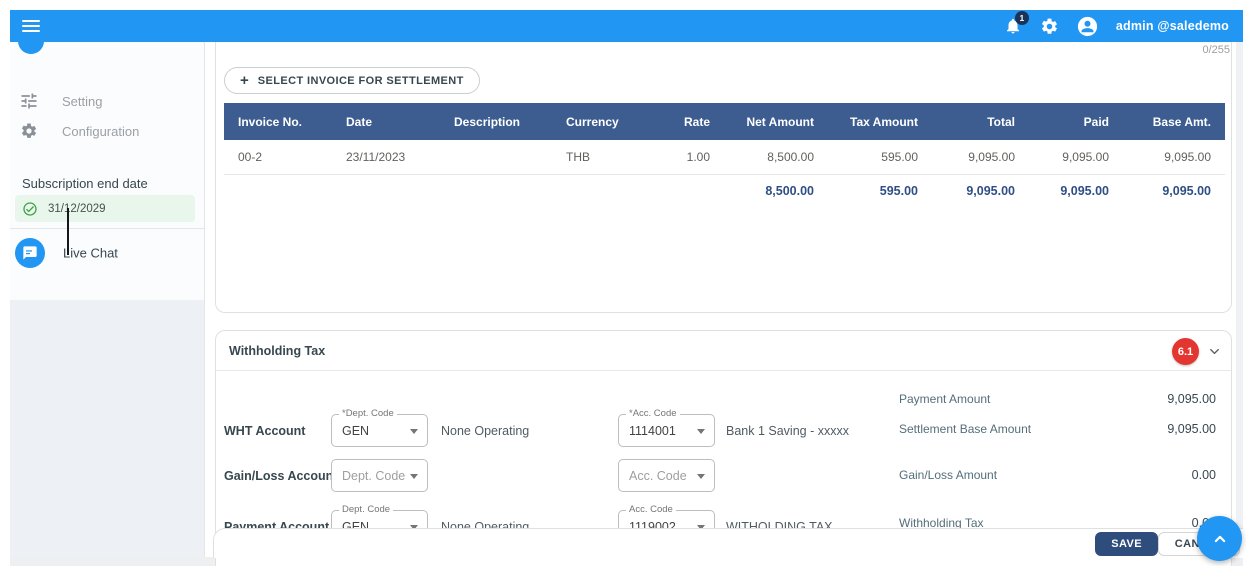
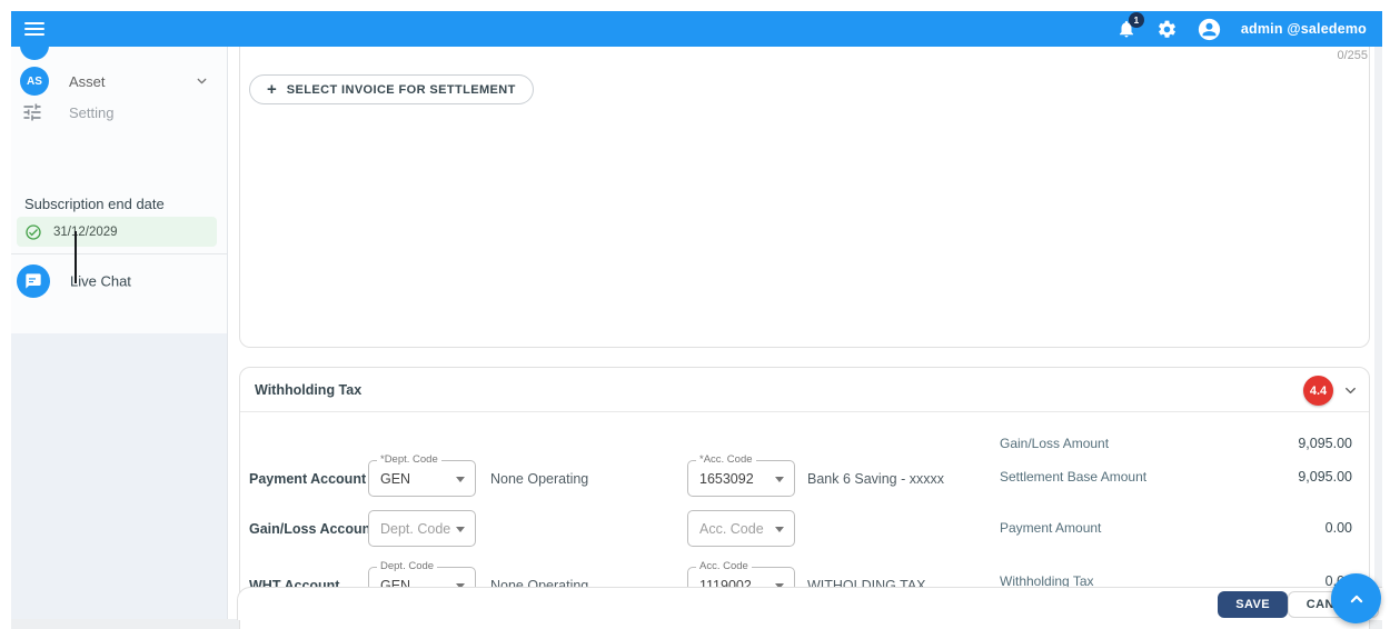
  1
  admin @saledemo
+ AS
+ Asset
  Setting
- Configuration
  Subscription end date
  31/2/2029
  ive Chat
  0/255
  +
  SELECT INVOICE FOR SETTLEMENT
- Invoice No.	Date	Description	Currency	Rate	Net Amount	Tax Amount	Total	Paid	Base Amt.
- 00-2	23/11/2023		THB	1.00	8,500.00	595.00	9,095.00	9,095.00	9,095.00
- 					8,500.00	595.00	9,095.00	9,095.00	9,095.00
  Withholding Tax
- 6.1
+ 4.4
- WHT Account
+ Payment Account
  *Dept. Code
  GEN
  None Operating
  *Acc. Code
- 1114001
+ 1653092
- Bank 1 Saving - xxxxx
+ Bank 6 Saving - xxxxx
  Gain/Loss Accoun
  Dept. Code
  Acc. Code
- Payment Account
+ WHT Account
  Dept. Code
  GEN
  None Operating
  Acc. Code
  1119002
  WITHOLDING TAX
- Payment Amount
+ Gain/Loss Amount
  9,095.00
  Settlement Base Amount
  9,095.00
- Gain/Loss Amount
+ Payment Amount
  0.00
  Withholding Tax
  SAVE
